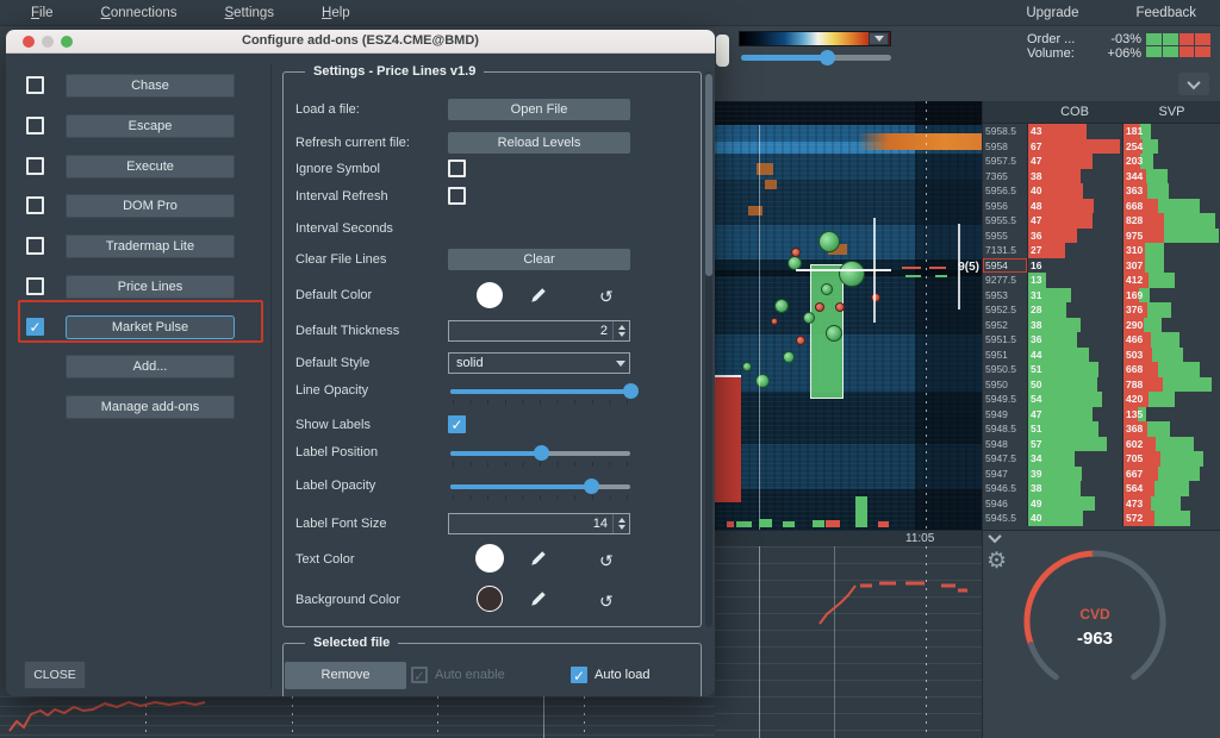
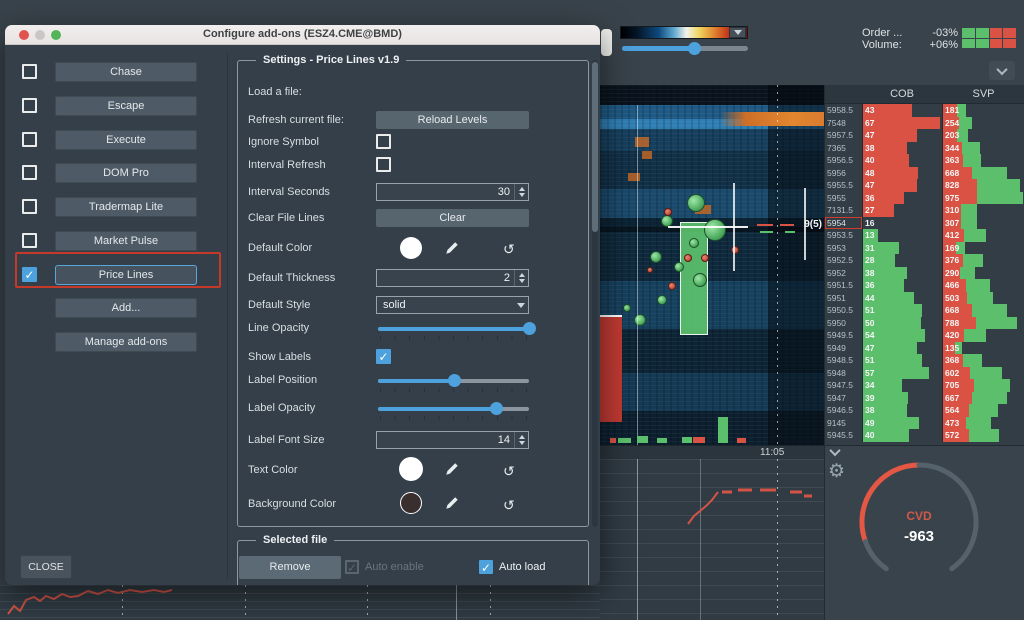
- File
- Connections
- Settings
- Help
- Upgrade
- Feedback
  Order ...
  -03%
  Volume:
  +06%
  9(5)
  11:05
  COB
  SVP
  5958.5
  43
  181
- 5958
+ 7548
  67
  254
  5957.5
  47
  203
  7365
  38
  344
  5956.5
  40
  363
  5956
  48
  668
  5955.5
  47
  828
  5955
  36
  975
  7131.5
  27
  310
  5954
  16
  307
- 9277.5
+ 5953.5
  13
  412
  5953
  31
  169
  5952.5
  28
  376
  5952
  38
  290
  5951.5
  36
  466
  5951
  44
  503
  5950.5
  51
  668
  5950
  50
  788
  5949.5
  54
  420
  5949
  47
  135
  5948.5
  51
  368
  5948
  57
  602
  5947.5
  34
  705
  5947
  39
  667
  5946.5
  38
  564
- 5946
+ 9145
  49
  473
  5945.5
  40
  572
  ⚙
  CVD
  -963
  Configure add-ons (ESZ4.CME@BMD)
  Chase
  Escape
  Execute
  DOM Pro
  Tradermap Lite
- Price Lines
+ Market Pulse
  ✓
- Market Pulse
+ Price Lines
  Add...
  Manage add-ons
  Settings - Price Lines v1.9
  Load a file:
- Open File
  Refresh current file:
  Reload Levels
  Ignore Symbol
  Interval Refresh
  Interval Seconds
+ 30
  Clear File Lines
  Clear
  Default Color
  ↺
  Default Thickness
  2
  Default Style
  solid
  Line Opacity
  Show Labels
  ✓
  Label Position
  Label Opacity
  Label Font Size
  14
  Text Color
  ↺
  Background Color
  ↺
  Selected file
  Remove
  ✓
  Auto enable
  ✓
  Auto load
  CLOSE
